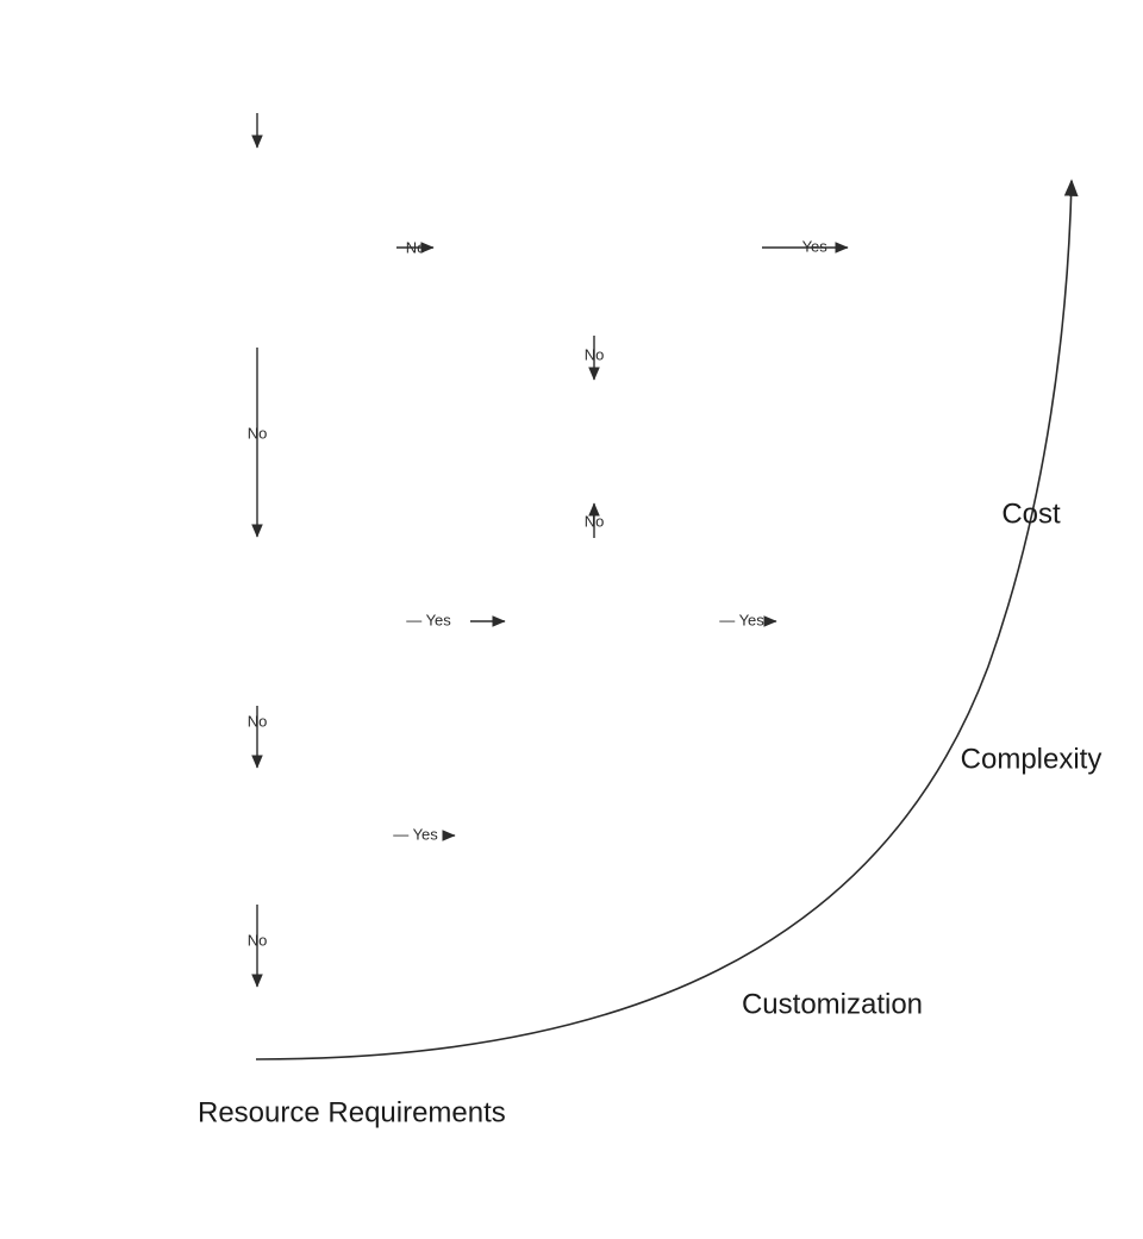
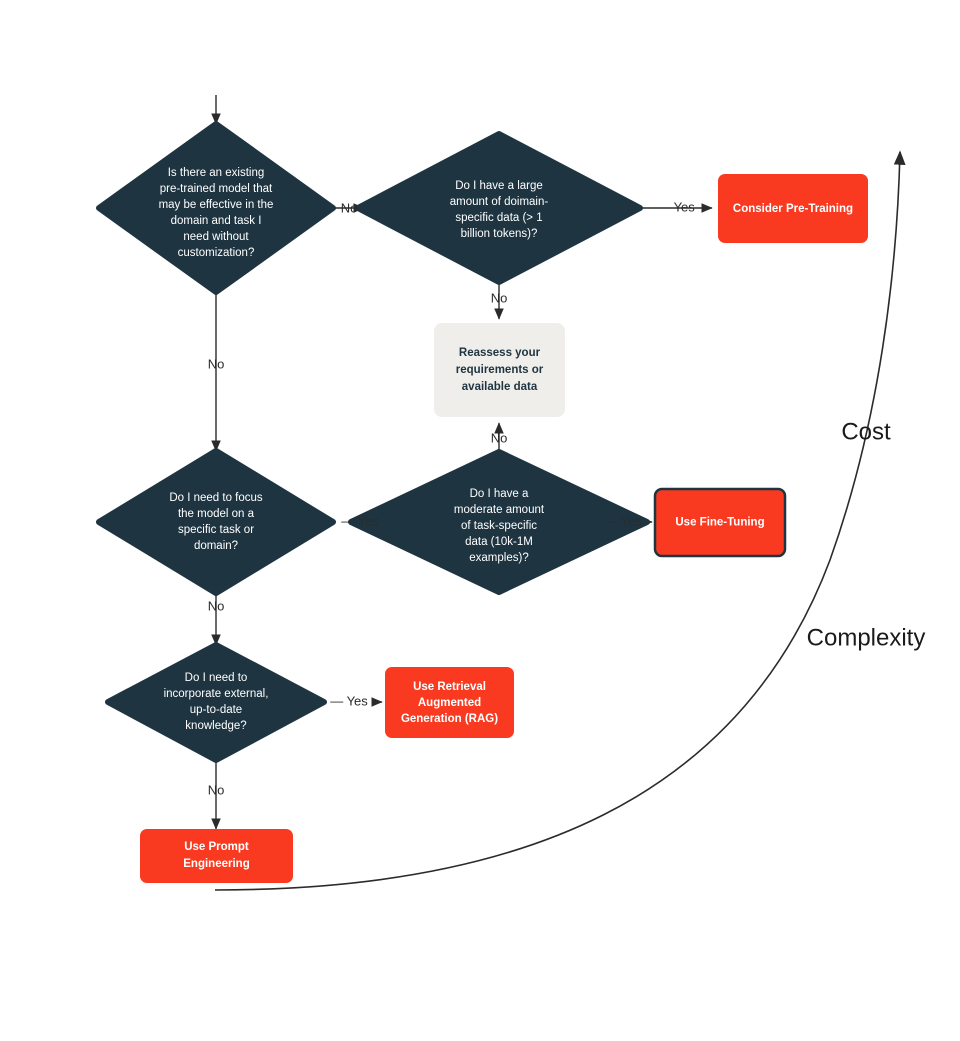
+ Is there an existing
+ pre-trained model that
+ may be effective in the
+ domain and task I
+ need without
+ customization?
+ Do I have a large
+ amount of doimain-
+ specific data (> 1
+ billion tokens)?
+ Consider Pre-Training
+ Reassess your
+ requirements or
+ available data
+ Do I need to focus
+ the model on a
+ specific task or
+ domain?
+ Do I have a
+ moderate amount
+ of task-specific
+ data (10k-1M
+ examples)?
+ Use Fine-Tuning
+ Do I need to
+ incorporate external,
+ up-to-date
+ knowledge?
+ Use Retrieval
+ Augmented
+ Generation (RAG)
+ Use Prompt
+ Engineering
  No
  No
  — Yes
  No
  No
  — Yes
  No
  — Yes
  — Yes
  No
  Cost
  Complexity
- Customization
- Resource Requirements
